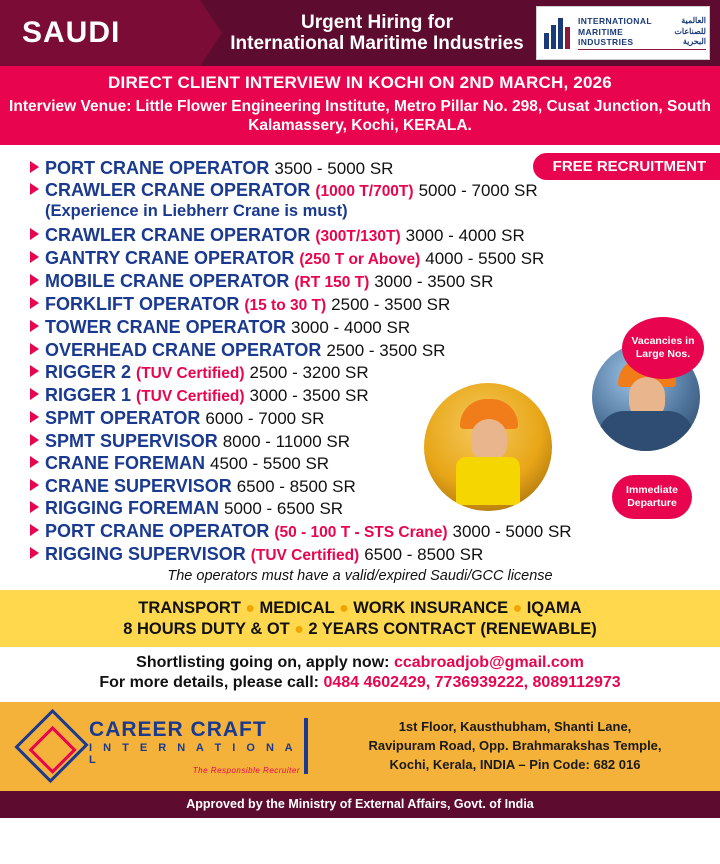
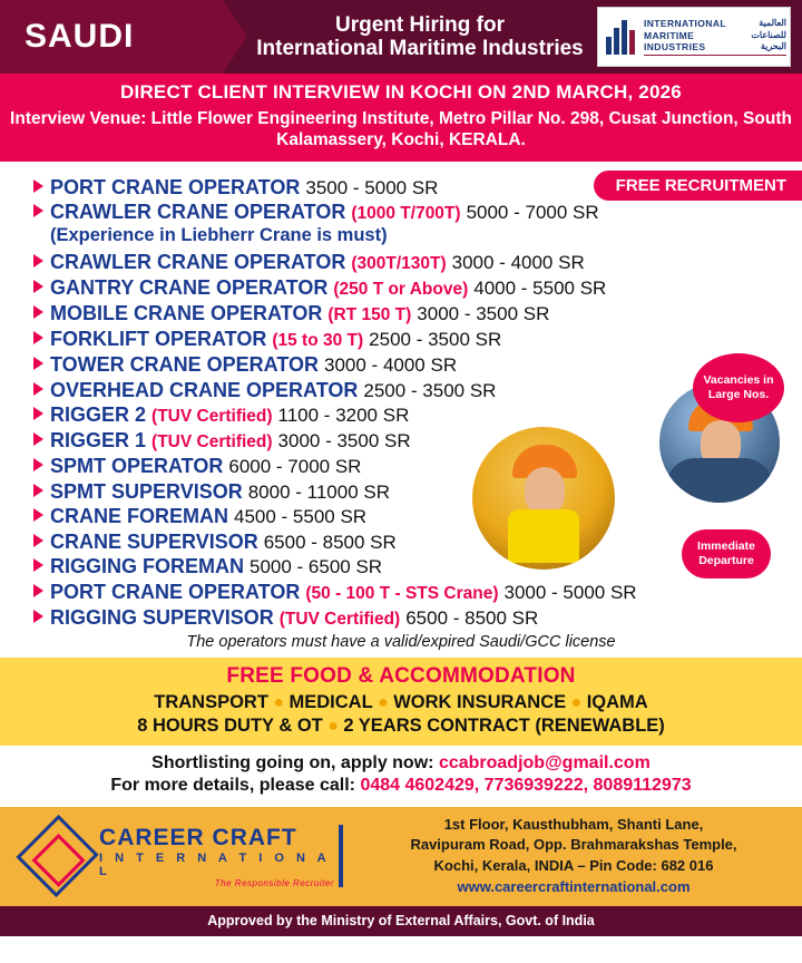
  SAUDI
  Urgent Hiring for
  International Maritime Industries
  INTERNATIONAL
  العالمية
  MARITIME
  للصناعات
  INDUSTRIES
  البحرية
  DIRECT CLIENT INTERVIEW IN KOCHI ON 2ND MARCH, 2026
  Interview Venue: Little Flower Engineering Institute, Metro Pillar No. 298, Cusat Junction, South Kalamassery, Kochi, KERALA.
  FREE RECRUITMENT
  Vacancies in Large Nos.
  Immediate Departure
  PORT CRANE OPERATOR
  3500 - 5000 SR
  CRAWLER CRANE OPERATOR
  (1000 T/700T)
  5000 - 7000 SR
  (Experience in Liebherr Crane is must)
  CRAWLER CRANE OPERATOR
  (300T/130T)
  3000 - 4000 SR
  GANTRY CRANE OPERATOR
  (250 T or Above)
  4000 - 5500 SR
  MOBILE CRANE OPERATOR
  (RT 150 T)
  3000 - 3500 SR
  FORKLIFT OPERATOR
  (15 to 30 T)
  2500 - 3500 SR
  TOWER CRANE OPERATOR
  3000 - 4000 SR
  OVERHEAD CRANE OPERATOR
  2500 - 3500 SR
  RIGGER 2
  (TUV Certified)
- 2500 - 3200 SR
+ 1100 - 3200 SR
  RIGGER 1
  (TUV Certified)
  3000 - 3500 SR
  SPMT OPERATOR
  6000 - 7000 SR
  SPMT SUPERVISOR
  8000 - 11000 SR
  CRANE FOREMAN
  4500 - 5500 SR
  CRANE SUPERVISOR
  6500 - 8500 SR
  RIGGING FOREMAN
  5000 - 6500 SR
  PORT CRANE OPERATOR
  (50 - 100 T - STS Crane)
  3000 - 5000 SR
  RIGGING SUPERVISOR
  (TUV Certified)
  6500 - 8500 SR
  The operators must have a valid/expired Saudi/GCC license
+ FREE FOOD & ACCOMMODATION
  TRANSPORT ● MEDICAL ● WORK INSURANCE ● IQAMA
  8 HOURS DUTY & OT ● 2 YEARS CONTRACT (RENEWABLE)
  Shortlisting going on, apply now: ccabroadjob@gmail.com
  For more details, please call: 0484 4602429, 7736939222, 8089112973
  CAREER CRAFT
  I N T E R N A T I O N A L
  The Responsible Recruiter
  1st Floor, Kausthubham, Shanti Lane,
  Ravipuram Road, Opp. Brahmarakshas Temple,
  Kochi, Kerala, INDIA – Pin Code: 682 016
+ www.careercraftinternational.com
  Approved by the Ministry of External Affairs, Govt. of India
